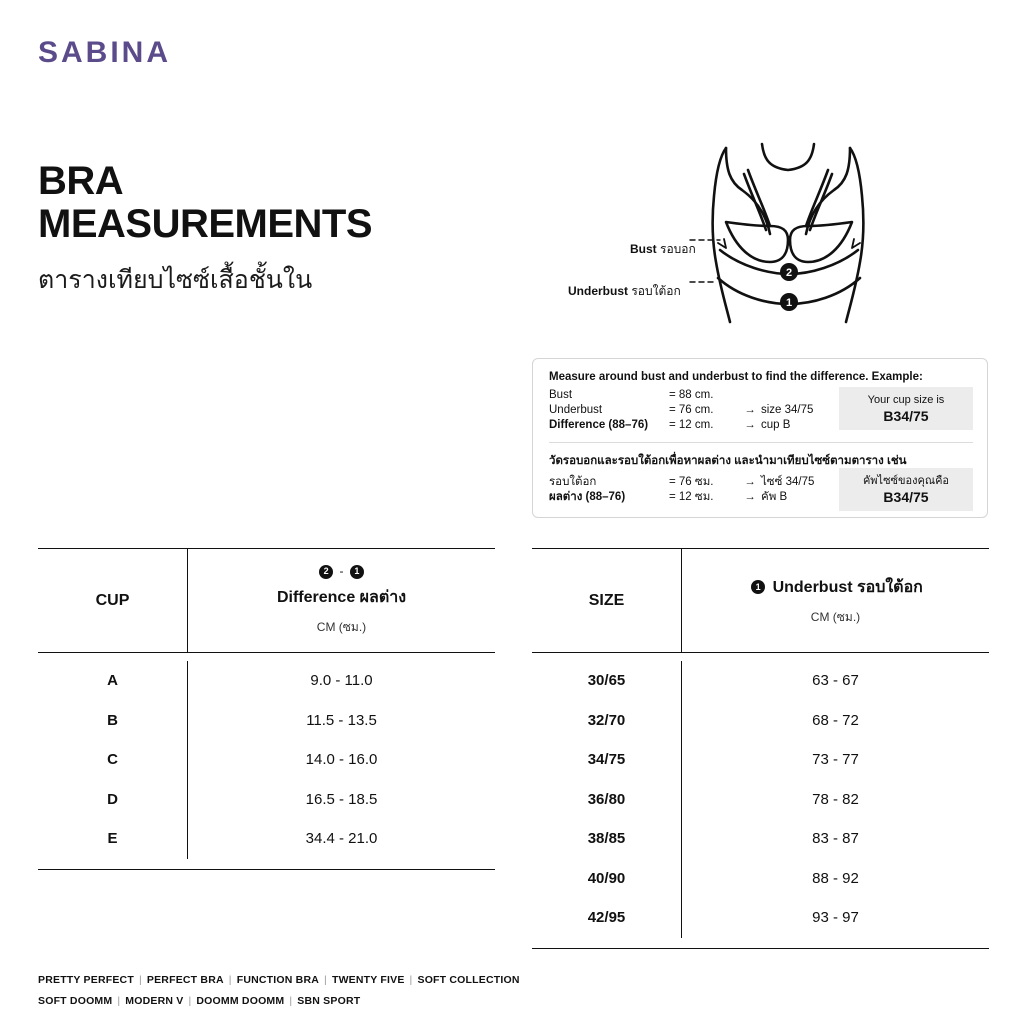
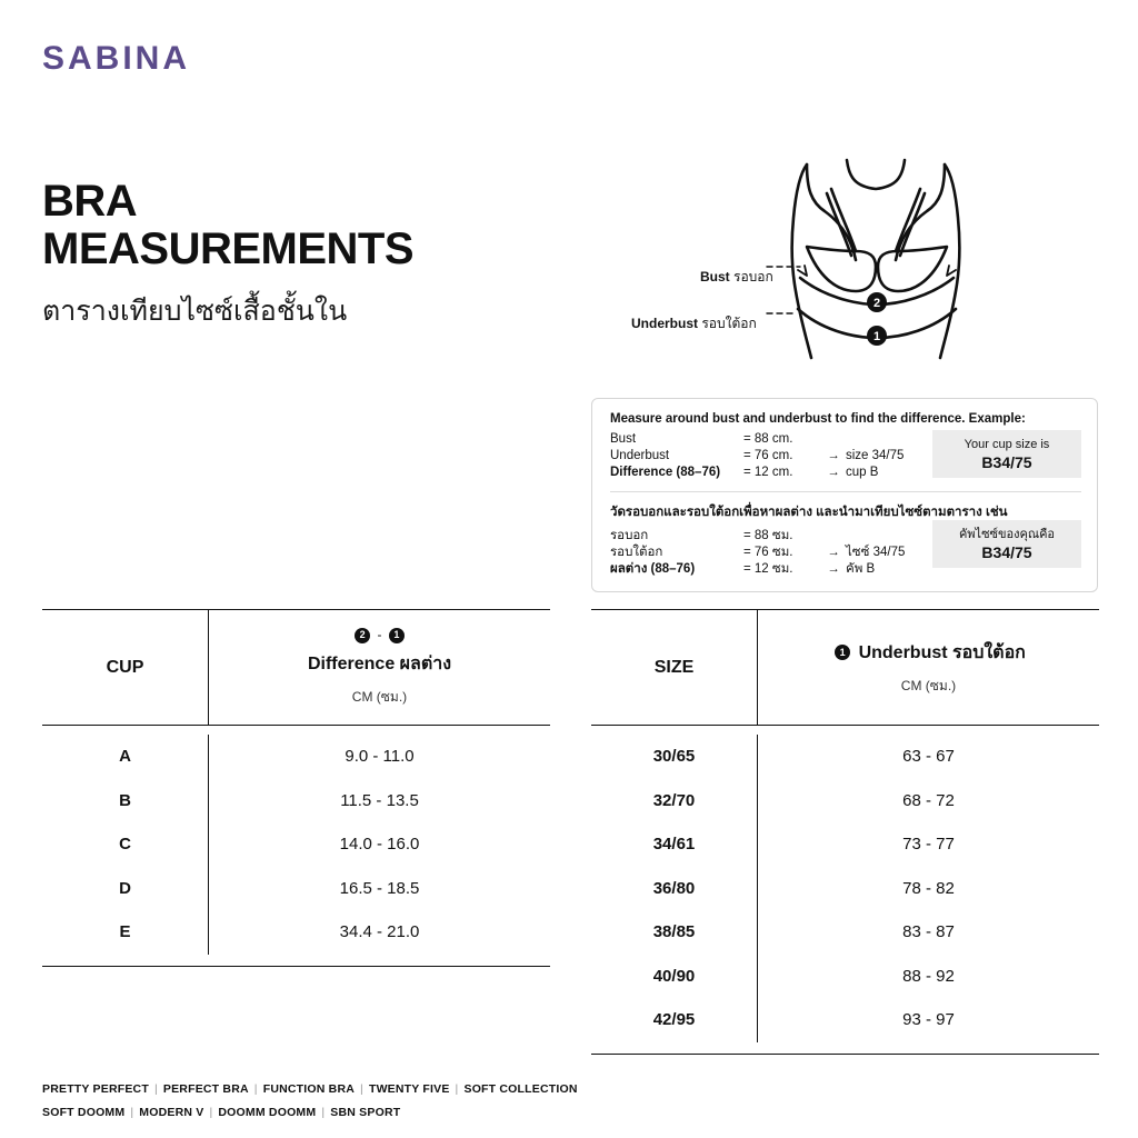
  SABINA
  BRA
  MEASUREMENTS
  ตารางเทียบไซซ์เสื้อชั้นใน
  2
  1
  Bust รอบอก
  Underbust รอบใต้อก
  Measure around bust and underbust to find the difference. Example:
  Bust
  = 88 cm.
  Underbust
  = 76 cm.
  →
  size 34/75
  Difference (88–76)
  = 12 cm.
  →
  cup B
  Your cup size is
  B34/75
  วัดรอบอกและรอบใต้อกเพื่อหาผลต่าง และนำมาเทียบไซซ์ตามตาราง เช่น
+ รอบอก
+ = 88 ซม.
  รอบใต้อก
  = 76 ซม.
  →
  ไซซ์ 34/75
  ผลต่าง (88–76)
  = 12 ซม.
  →
  คัพ B
  คัพไซซ์ของคุณคือ
  B34/75
  CUP
  2 - 1
  Difference ผลต่าง
  CM (ซม.)
  A
  9.0 - 11.0
  B
  11.5 - 13.5
  C
  14.0 - 16.0
  D
  16.5 - 18.5
  E
  34.4 - 21.0
  SIZE
  1 Underbust รอบใต้อก
  CM (ซม.)
  30/65
  63 - 67
  32/70
  68 - 72
- 34/75
+ 34/61
  73 - 77
  36/80
  78 - 82
  38/85
  83 - 87
  40/90
  88 - 92
  42/95
  93 - 97
  PRETTY PERFECT | PERFECT BRA | FUNCTION BRA | TWENTY FIVE | SOFT COLLECTION
  SOFT DOOMM | MODERN V | DOOMM DOOMM | SBN SPORT
